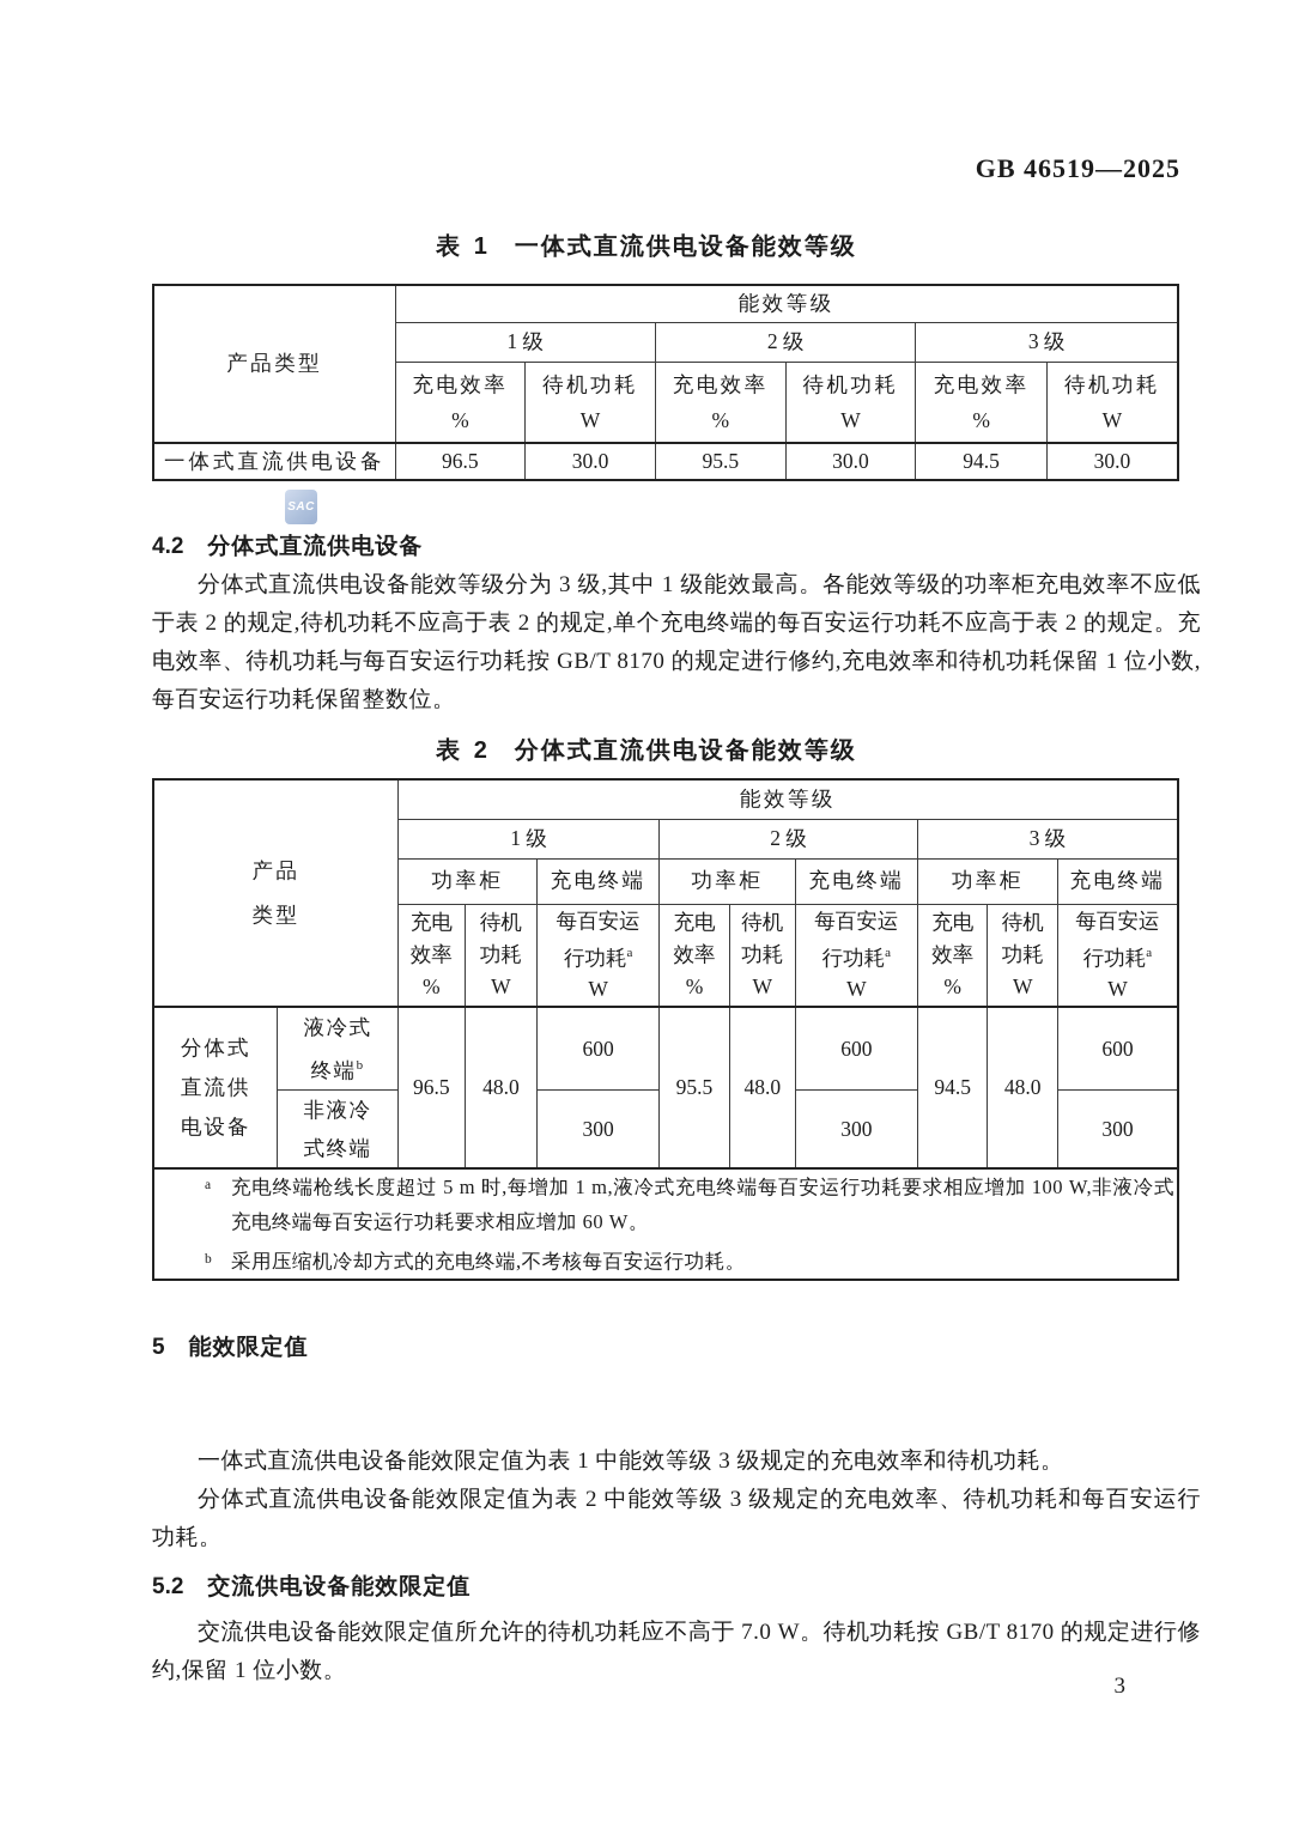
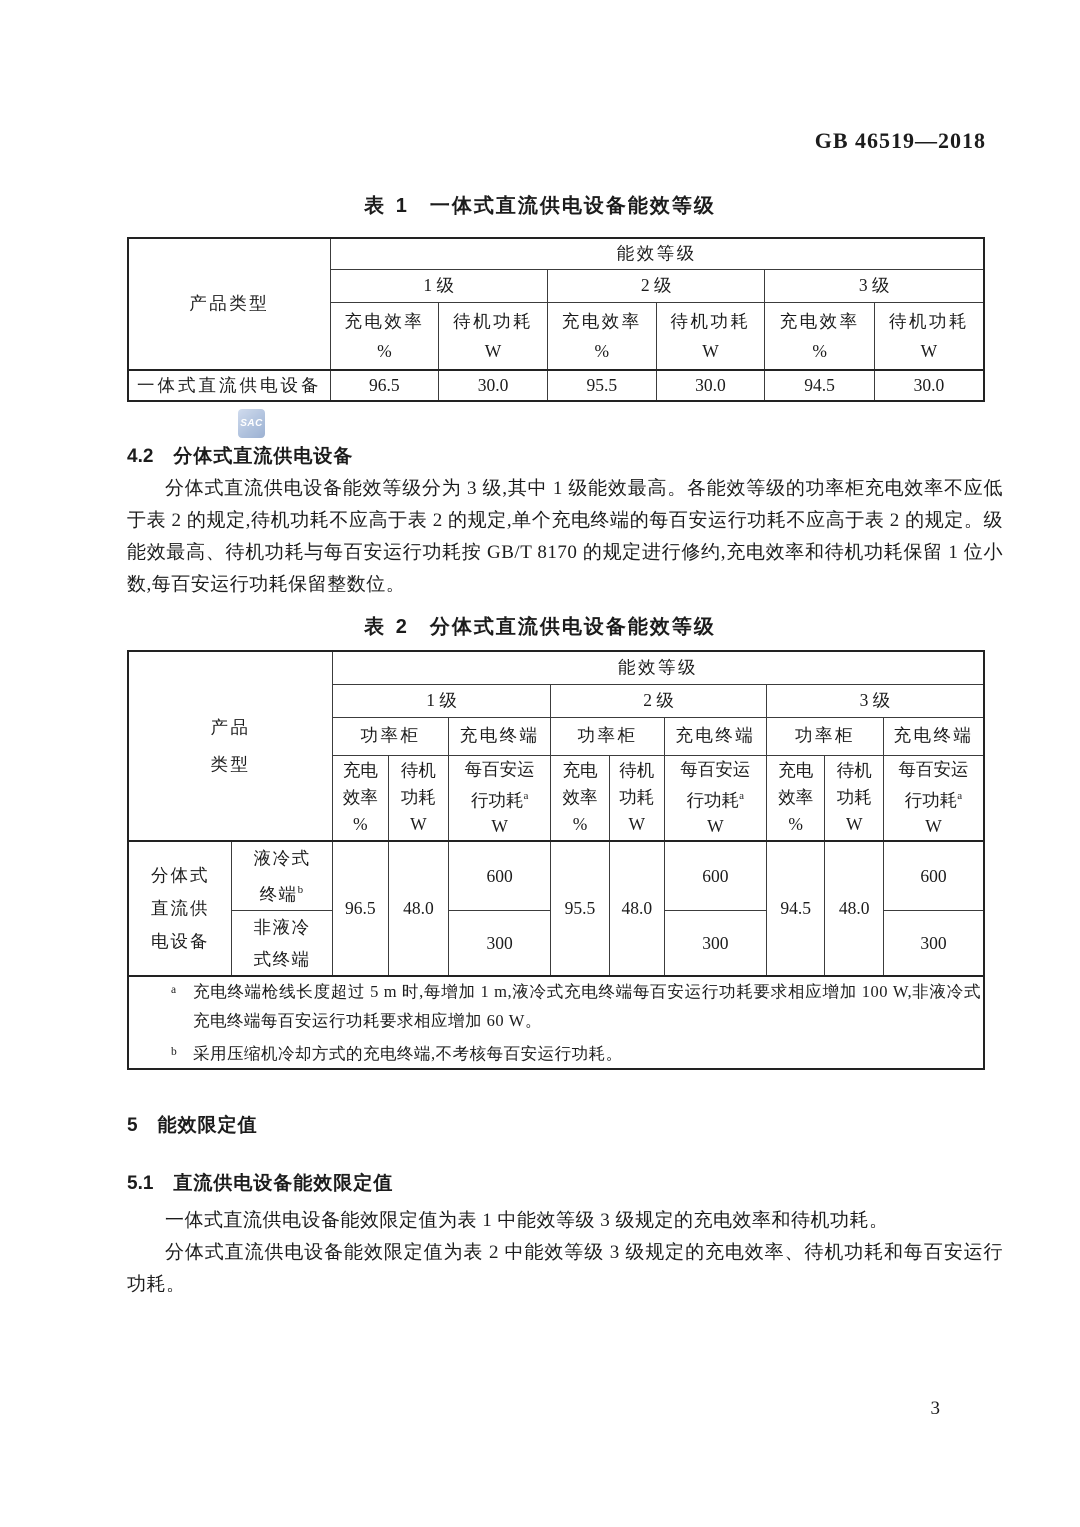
- GB 46519—2025
+ GB 46519—2018
  表 1 一体式直流供电设备能效等级
  产品类型	能效等级
  1 级	2 级	3 级
  充电效率 %	待机功耗 W	充电效率 %	待机功耗 W	充电效率 %	待机功耗 W
  一体式直流供电设备	96.5	30.0	95.5	30.0	94.5	30.0
  SAC
  4.2 分体式直流供电设备
- 分体式直流供电设备能效等级分为 3 级,其中 1 级能效最高。各能效等级的功率柜充电效率不应低于表 2 的规定,待机功耗不应高于表 2 的规定,单个充电终端的每百安运行功耗不应高于表 2 的规定。充电效率、待机功耗与每百安运行功耗按 GB/T 8170 的规定进行修约,充电效率和待机功耗保留 1 位小数,每百安运行功耗保留整数位。
+ 分体式直流供电设备能效等级分为 3 级,其中 1 级能效最高。各能效等级的功率柜充电效率不应低于表 2 的规定,待机功耗不应高于表 2 的规定,单个充电终端的每百安运行功耗不应高于表 2 的规定。级能效最高、待机功耗与每百安运行功耗按 GB/T 8170 的规定进行修约,充电效率和待机功耗保留 1 位小数,每百安运行功耗保留整数位。
  表 2 分体式直流供电设备能效等级
  产品 类型	能效等级
  1 级	2 级	3 级
  功率柜	充电终端	功率柜	充电终端	功率柜	充电终端
  充电 效率 %	待机 功耗 W	每百安运 行功耗a W	充电 效率 %	待机 功耗 W	每百安运 行功耗a W	充电 效率 %	待机 功耗 W	每百安运 行功耗a W
  分体式 直流供 电设备	液冷式 终端b	96.5	48.0	600	95.5	48.0	600	94.5	48.0	600
  非液冷 式终端	300	300	300
  a 充电终端枪线长度超过 5 m 时,每增加 1 m,液冷式充电终端每百安运行功耗要求相应增加 100 W,非液冷式充电终端每百安运行功耗要求相应增加 60 W。 b 采用压缩机冷却方式的充电终端,不考核每百安运行功耗。
  5 能效限定值
+ 5.1 直流供电设备能效限定值
  一体式直流供电设备能效限定值为表 1 中能效等级 3 级规定的充电效率和待机功耗。
  分体式直流供电设备能效限定值为表 2 中能效等级 3 级规定的充电效率、待机功耗和每百安运行功耗。
- 5.2 交流供电设备能效限定值
- 交流供电设备能效限定值所允许的待机功耗应不高于 7.0 W。待机功耗按 GB/T 8170 的规定进行修约,保留 1 位小数。
  3
